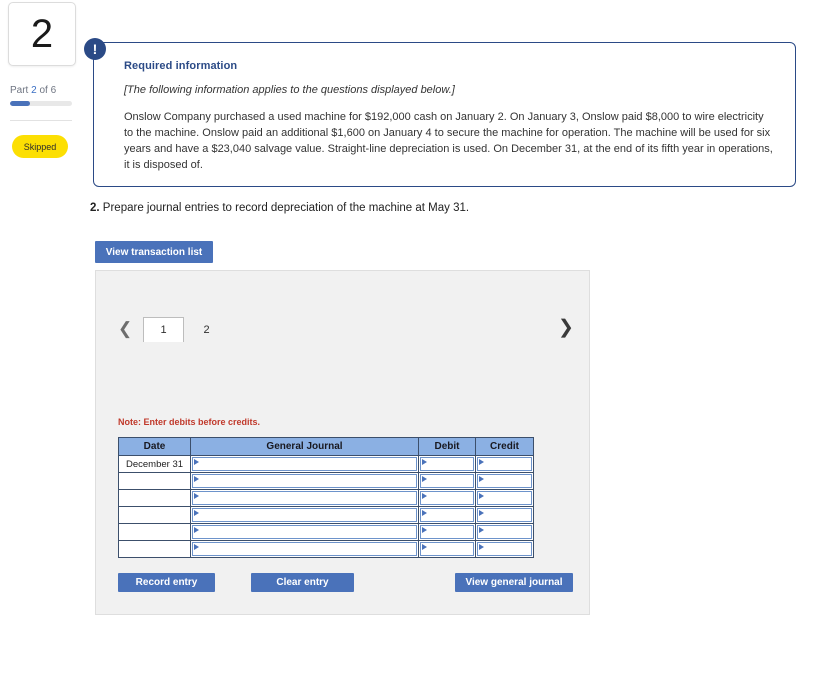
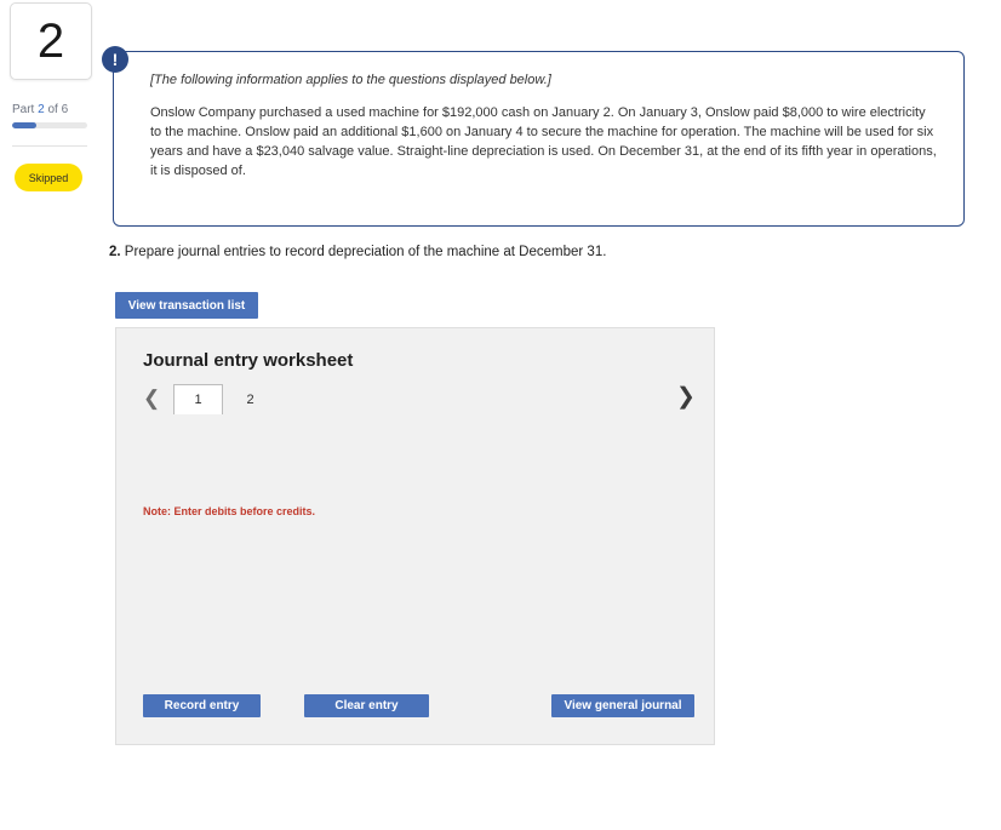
  2
  Part 2 of 6
  Skipped
  !
- Required information
  [The following information applies to the questions displayed below.]
  Onslow Company purchased a used machine for $192,000 cash on January 2. On January 3, Onslow paid $8,000 to wire electricity to the machine. Onslow paid an additional $1,600 on January 4 to secure the machine for operation. The machine will be used for six years and have a $23,040 salvage value. Straight-line depreciation is used. On December 31, at the end of its fifth year in operations, it is disposed of.
- 2. Prepare journal entries to record depreciation of the machine at May 31.
+ 2. Prepare journal entries to record depreciation of the machine at December 31.
  View transaction list
+ Journal entry worksheet
  ❮
  1
  2
  ❯
  Note: Enter debits before credits.
- Date	General Journal	Debit	Credit
- December 31
  Record entry
  Clear entry
  View general journal
